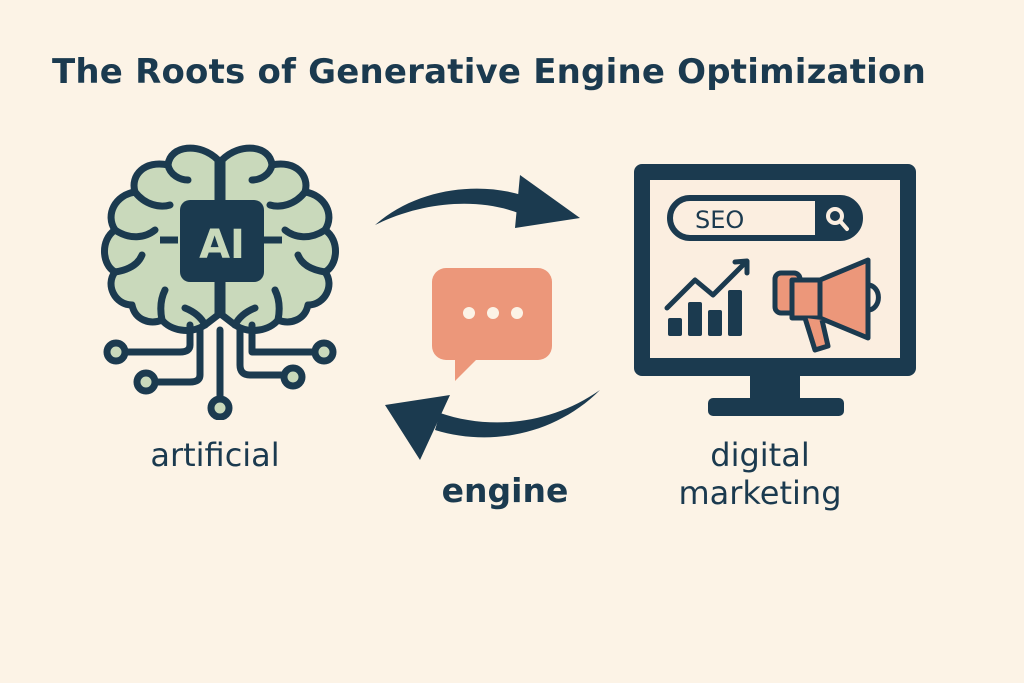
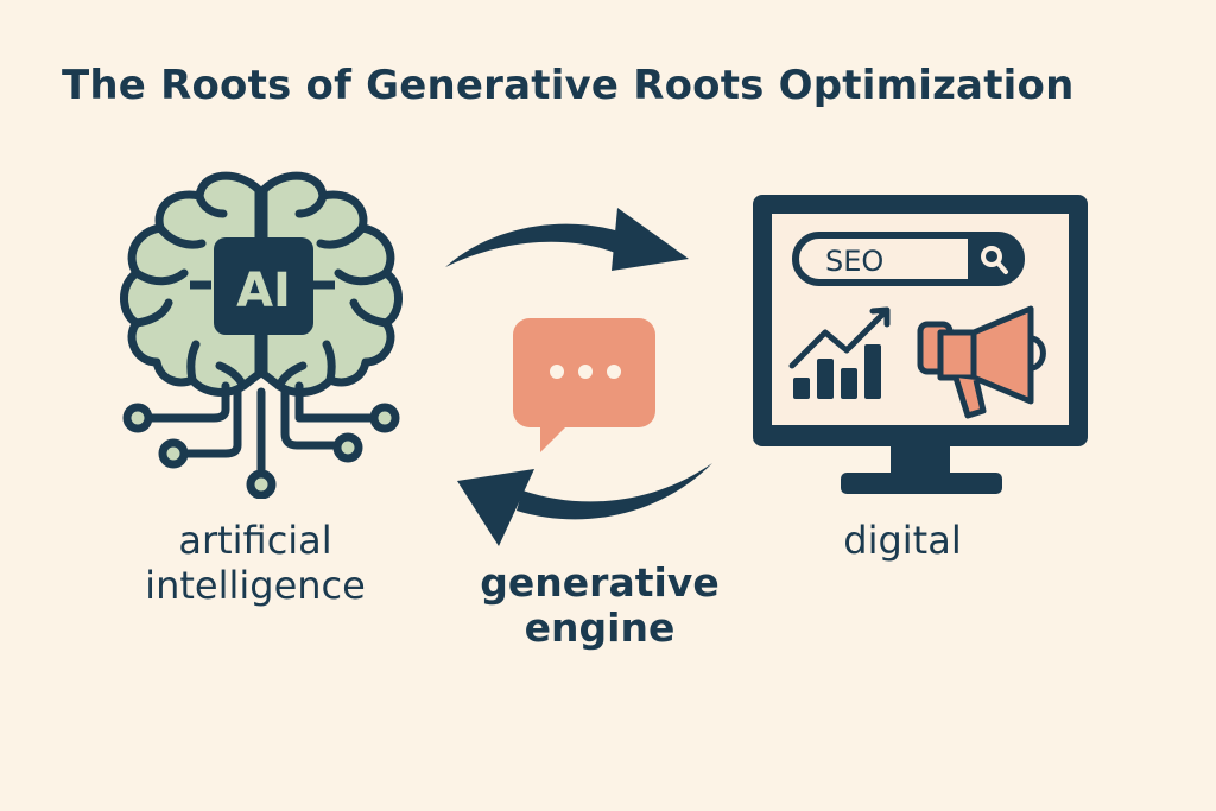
- The Roots of Generative Engine Optimization
+ The Roots of Generative Roots Optimization
  AI
  artificial
+ intelligence
+ generative
  engine
  SEO
  digital
- marketing
